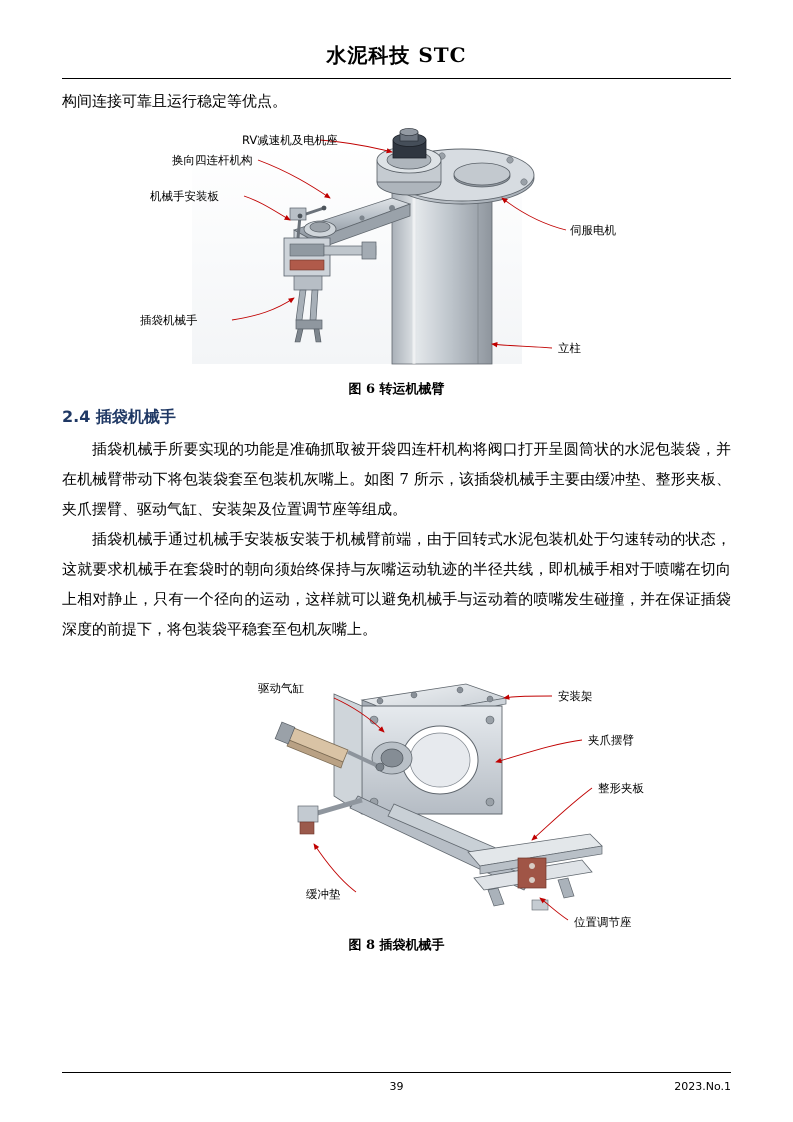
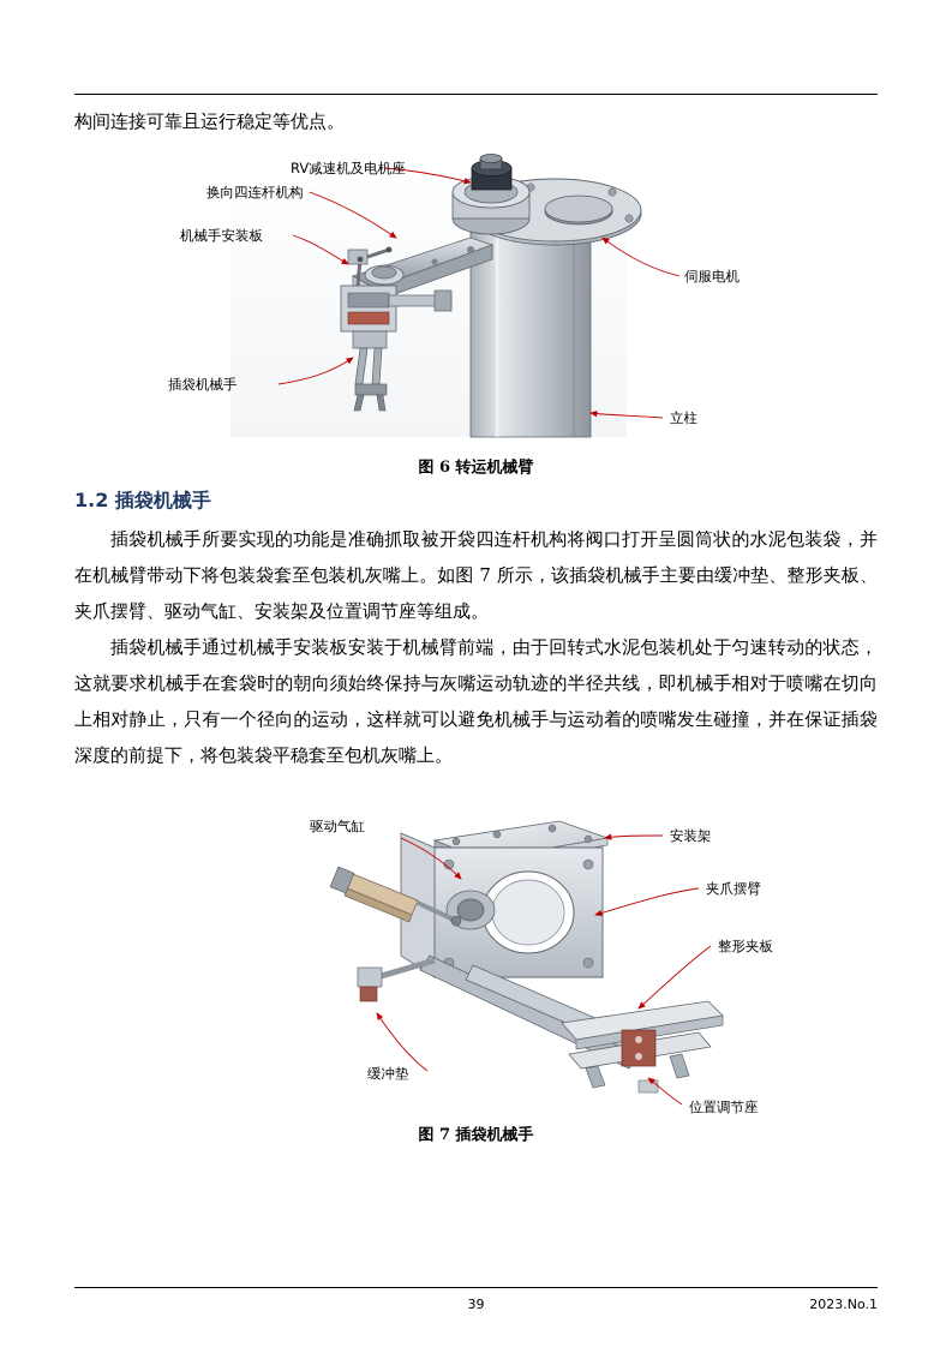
- 水泥科技 STC
  构间连接可靠且运行稳定等优点。
  RV减速机及电机座
  换向四连杆机构
  机械手安装板
  插袋机械手
  伺服电机
  立柱
  图 6 转运机械臂
- 2.4 插袋机械手
+ 1.2 插袋机械手
  插袋机械手所要实现的功能是准确抓取被开袋四连杆机构将阀口打开呈圆筒状的水泥包装袋，并在机械臂带动下将包装袋套至包装机灰嘴上。如图 7 所示，该插袋机械手主要由缓冲垫、整形夹板、夹爪摆臂、驱动气缸、安装架及位置调节座等组成。
  插袋机械手通过机械手安装板安装于机械臂前端，由于回转式水泥包装机处于匀速转动的状态，这就要求机械手在套袋时的朝向须始终保持与灰嘴运动轨迹的半径共线，即机械手相对于喷嘴在切向上相对静止，只有一个径向的运动，这样就可以避免机械手与运动着的喷嘴发生碰撞，并在保证插袋深度的前提下，将包装袋平稳套至包机灰嘴上。
  驱动气缸
  安装架
  夹爪摆臂
  整形夹板
  缓冲垫
  位置调节座
- 图 8 插袋机械手
+ 图 7 插袋机械手
  39
  2023.No.1
